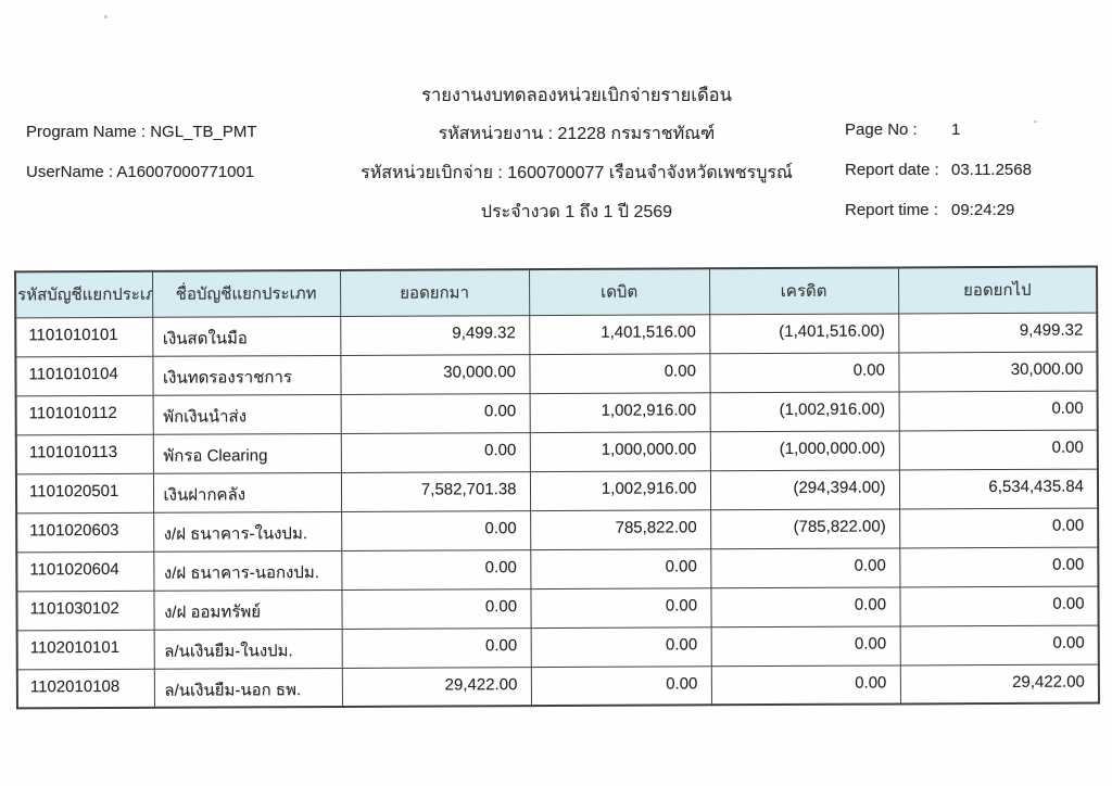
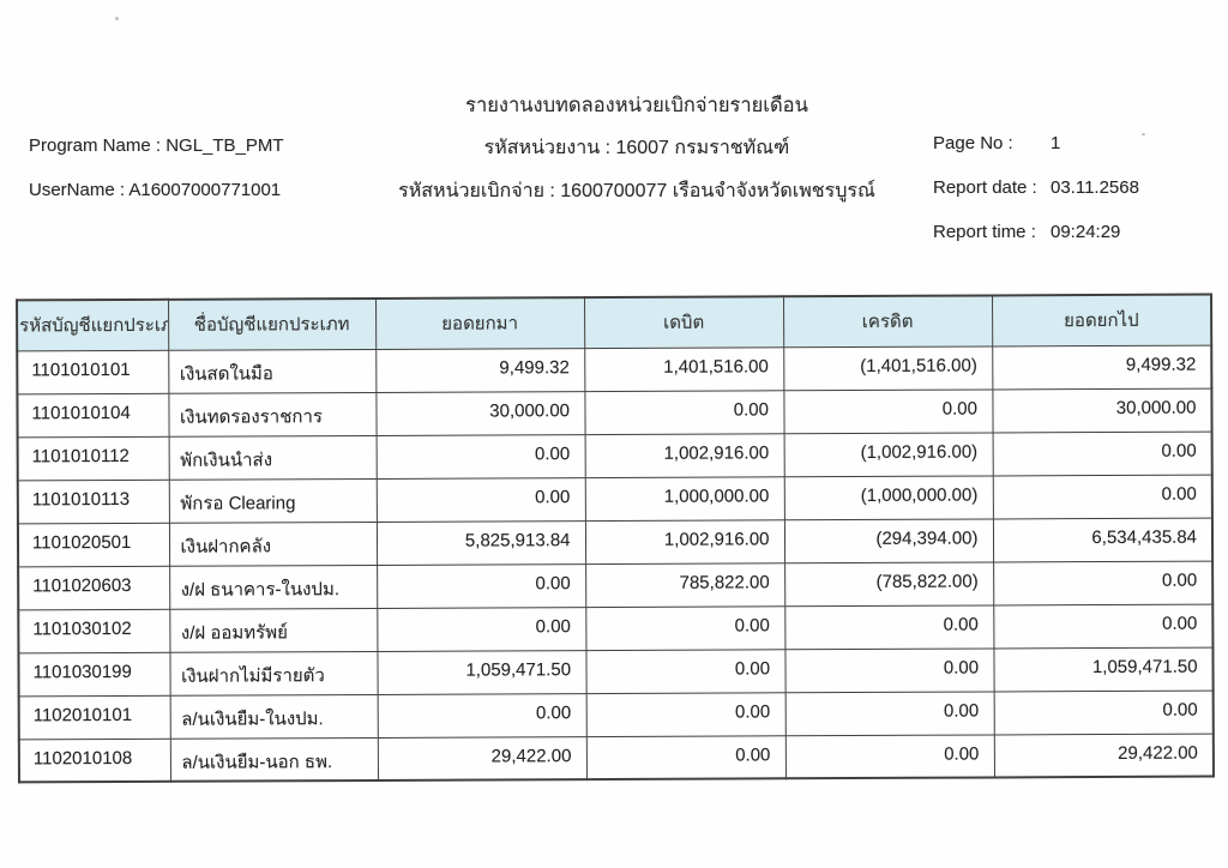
  Program Name : NGL_TB_PMT
  UserName : A16007000771001
  รายงานงบทดลองหน่วยเบิกจ่ายรายเดือน
- รหัสหน่วยงาน : 21228 กรมราชทัณฑ์
+ รหัสหน่วยงาน : 16007 กรมราชทัณฑ์
  รหัสหน่วยเบิกจ่าย : 1600700077 เรือนจำจังหวัดเพชรบูรณ์
- ประจำงวด 1 ถึง 1 ปี 2569
  Page No :
  1
  Report date :
  03.11.2568
  Report time :
  09:24:29
  รหัสบัญชีแยกประเภ	ชื่อบัญชีแยกประเภท	ยอดยกมา	เดบิต	เครดิต	ยอดยกไป
  1101010101	เงินสดในมือ	9,499.32	1,401,516.00	(1,401,516.00)	9,499.32
  1101010104	เงินทดรองราชการ	30,000.00	0.00	0.00	30,000.00
  1101010112	พักเงินนำส่ง	0.00	1,002,916.00	(1,002,916.00)	0.00
  1101010113	พักรอ Clearing	0.00	1,000,000.00	(1,000,000.00)	0.00
- 1101020501	เงินฝากคลัง	7,582,701.38	1,002,916.00	(294,394.00)	6,534,435.84
+ 1101020501	เงินฝากคลัง	5,825,913.84	1,002,916.00	(294,394.00)	6,534,435.84
  1101020603	ง/ฝ ธนาคาร-ในงปม.	0.00	785,822.00	(785,822.00)	0.00
- 1101020604	ง/ฝ ธนาคาร-นอกงปม.	0.00	0.00	0.00	0.00
  1101030102	ง/ฝ ออมทรัพย์	0.00	0.00	0.00	0.00
+ 1101030199	เงินฝากไม่มีรายตัว	1,059,471.50	0.00	0.00	1,059,471.50
  1102010101	ล/นเงินยืม-ในงปม.	0.00	0.00	0.00	0.00
  1102010108	ล/นเงินยืม-นอก ธพ.	29,422.00	0.00	0.00	29,422.00
